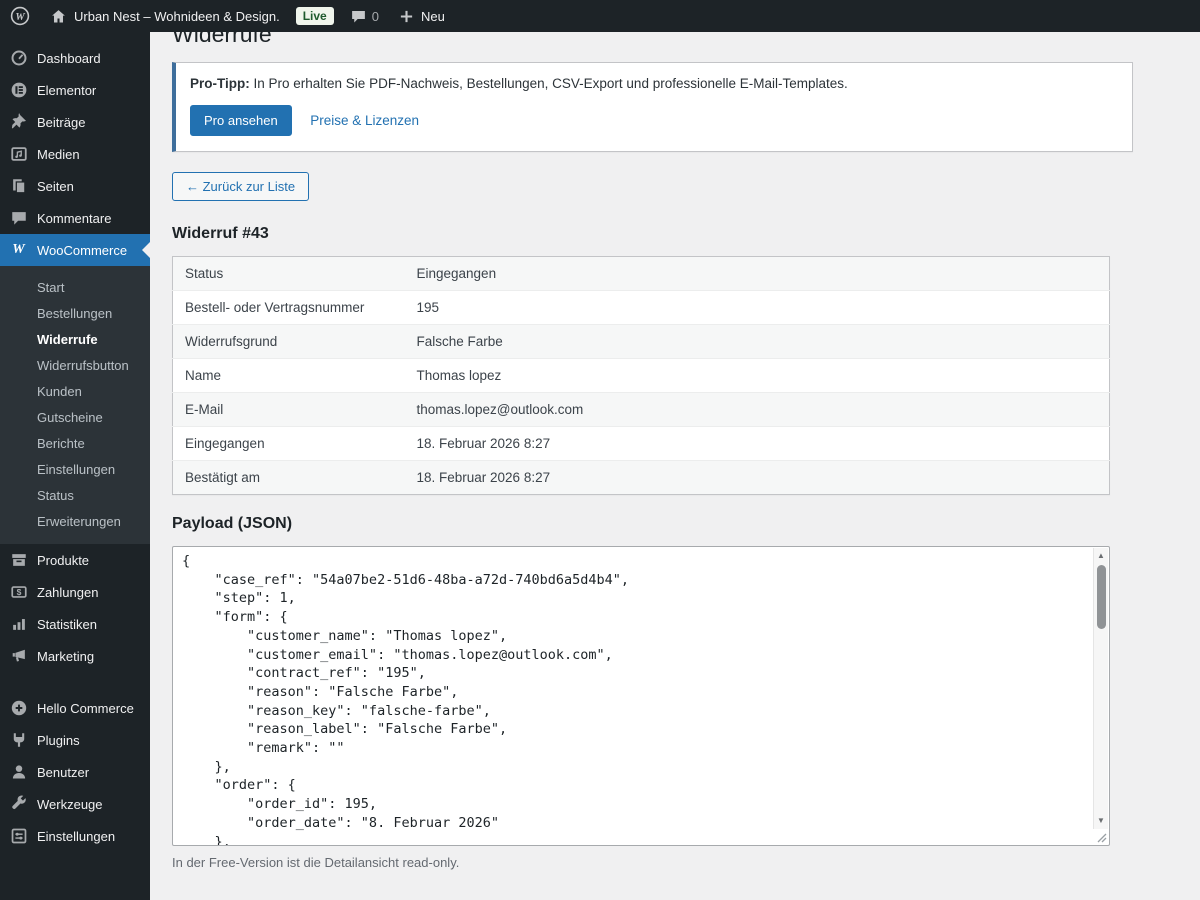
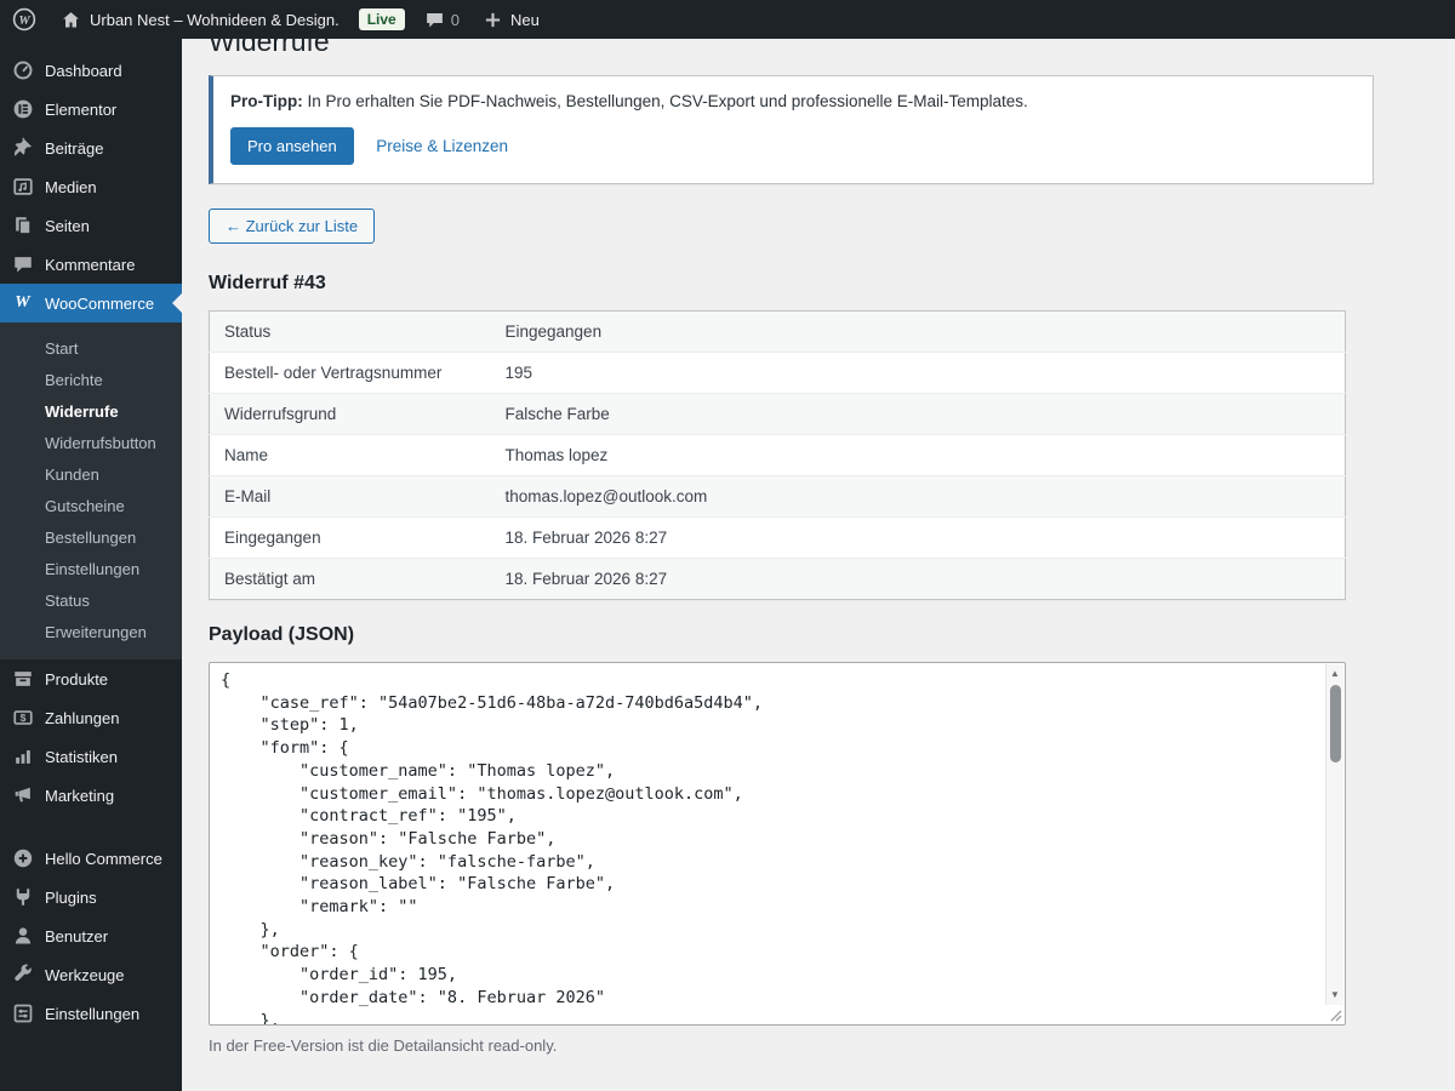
  W
  Urban Nest – Wohnideen & Design.
  Live
  0
  Neu
  Dashboard
  Elementor
  Beiträge
  Medien
  Seiten
  Kommentare
  W
  WooCommerce
  Start
- Bestellungen
+ Berichte
  Widerrufe
  Widerrufsbutton
  Kunden
  Gutscheine
- Berichte
+ Bestellungen
  Einstellungen
  Status
  Erweiterungen
  Produkte
  $
  Zahlungen
  Statistiken
  Marketing
  Hello Commerce
  Plugins
  Benutzer
  Werkzeuge
  Einstellungen
  Widerrufe
  Pro-Tipp: In Pro erhalten Sie PDF-Nachweis, Bestellungen, CSV-Export und professionelle E-Mail-Templates.
  Pro ansehen Preise & Lizenzen
  ← Zurück zur Liste
  Widerruf #43
  Status	Eingegangen
  Bestell- oder Vertragsnummer	195
  Widerrufsgrund	Falsche Farbe
  Name	Thomas lopez
  E-Mail	thomas.lopez@outlook.com
  Eingegangen	18. Februar 2026 8:27
  Bestätigt am	18. Februar 2026 8:27
  Payload (JSON)
  {
  "case_ref": "54a07be2-51d6-48ba-a72d-740bd6a5d4b4",
  "step": 1,
  "form": {
  "customer_name": "Thomas lopez",
  "customer_email": "thomas.lopez@outlook.com",
  "contract_ref": "195",
  "reason": "Falsche Farbe",
  "reason_key": "falsche-farbe",
  "reason_label": "Falsche Farbe",
  "remark": ""
  },
  "order": {
  "order_id": 195,
  "order_date": "8. Februar 2026"
  },
  In der Free-Version ist die Detailansicht read-only.
